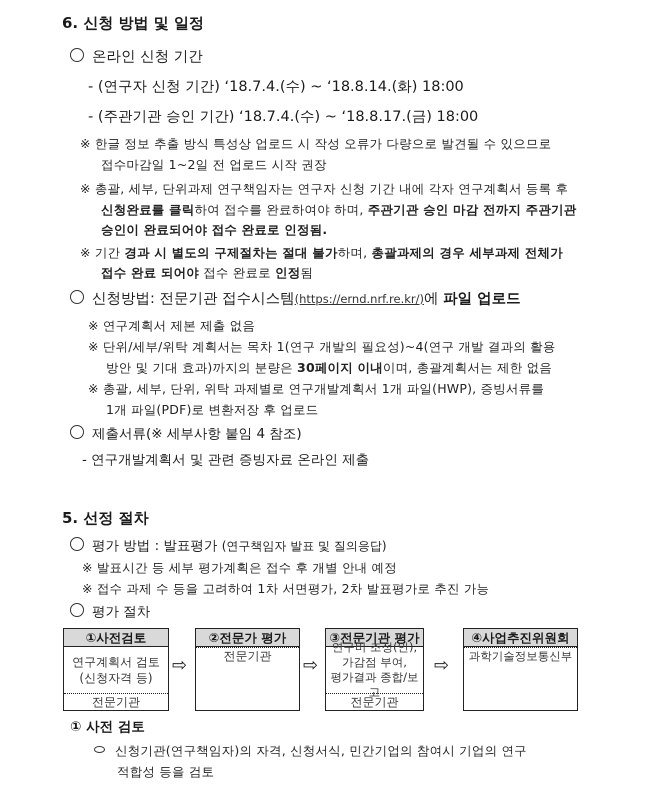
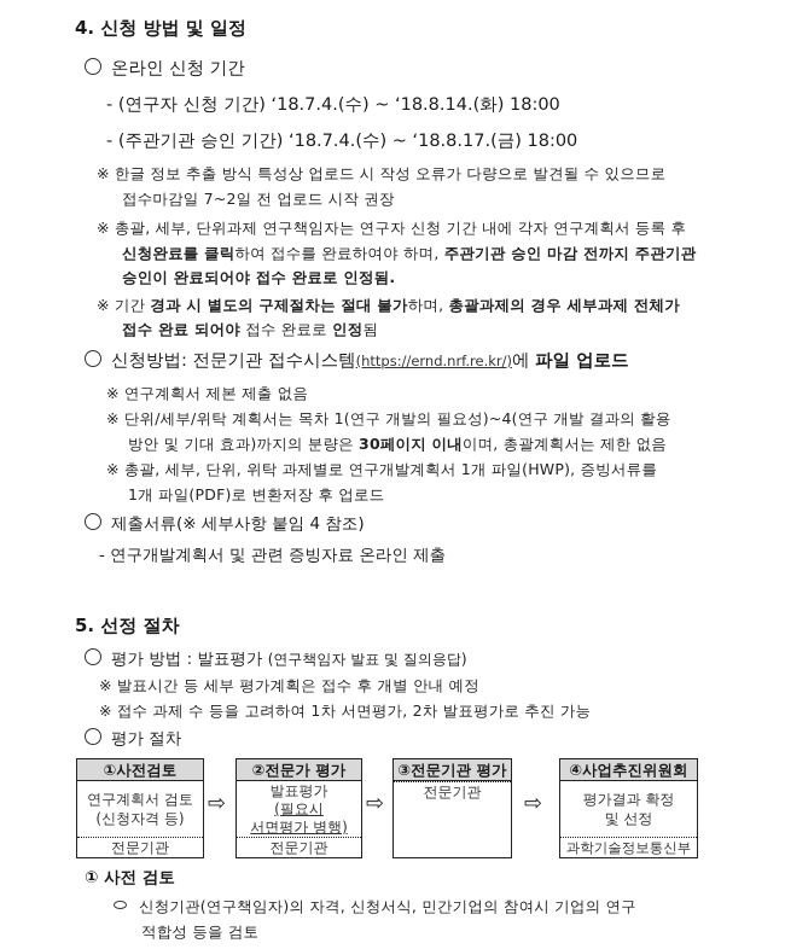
- 6. 신청 방법 및 일정
+ 4. 신청 방법 및 일정
  온라인 신청 기간
  - (연구자 신청 기간) ‘18.7.4.(수) ~ ‘18.8.14.(화) 18:00
  - (주관기관 승인 기간) ‘18.7.4.(수) ~ ‘18.8.17.(금) 18:00
  ※ 한글 정보 추출 방식 특성상 업로드 시 작성 오류가 다량으로 발견될 수 있으므로
- 접수마감일 1~2일 전 업로드 시작 권장
+ 접수마감일 7~2일 전 업로드 시작 권장
  ※ 총괄, 세부, 단위과제 연구책임자는 연구자 신청 기간 내에 각자 연구계획서 등록 후
  신청완료를 클릭하여 접수를 완료하여야 하며, 주관기관 승인 마감 전까지 주관기관
  승인이 완료되어야 접수 완료로 인정됨.
  ※ 기간 경과 시 별도의 구제절차는 절대 불가하며, 총괄과제의 경우 세부과제 전체가
  접수 완료 되어야 접수 완료로 인정됨
  신청방법: 전문기관 접수시스템(https://ernd.nrf.re.kr/)에 파일 업로드
  ※ 연구계획서 제본 제출 없음
  ※ 단위/세부/위탁 계획서는 목차 1(연구 개발의 필요성)~4(연구 개발 결과의 활용
  방안 및 기대 효과)까지의 분량은 30페이지 이내이며, 총괄계획서는 제한 없음
  ※ 총괄, 세부, 단위, 위탁 과제별로 연구개발계획서 1개 파일(HWP), 증빙서류를
  1개 파일(PDF)로 변환저장 후 업로드
  제출서류(※ 세부사항 붙임 4 참조)
  - 연구개발계획서 및 관련 증빙자료 온라인 제출
  5. 선정 절차
  평가 방법 : 발표평가 (연구책임자 발표 및 질의응답)
  ※ 발표시간 등 세부 평가계획은 접수 후 개별 안내 예정
  ※ 접수 과제 수 등을 고려하여 1차 서면평가, 2차 발표평가로 추진 가능
  평가 절차
  ①사전검토
  연구계획서 검토
  (신청자격 등)
  전문기관
  ⇨
  ②전문가 평가
+ 발표평가
+ (필요시
+ 서면평가 병행)
  전문기관
  ⇨
  ③전문기관 평가
- 연구비 조정(안),
- 가감점 부여,
- 평가결과 종합/보고
  전문기관
  ⇨
  ④사업추진위원회
+ 평가결과 확정
+ 및 선정
  과학기술정보통신부
  ① 사전 검토
  신청기관(연구책임자)의 자격, 신청서식, 민간기업의 참여시 기업의 연구
  적합성 등을 검토
